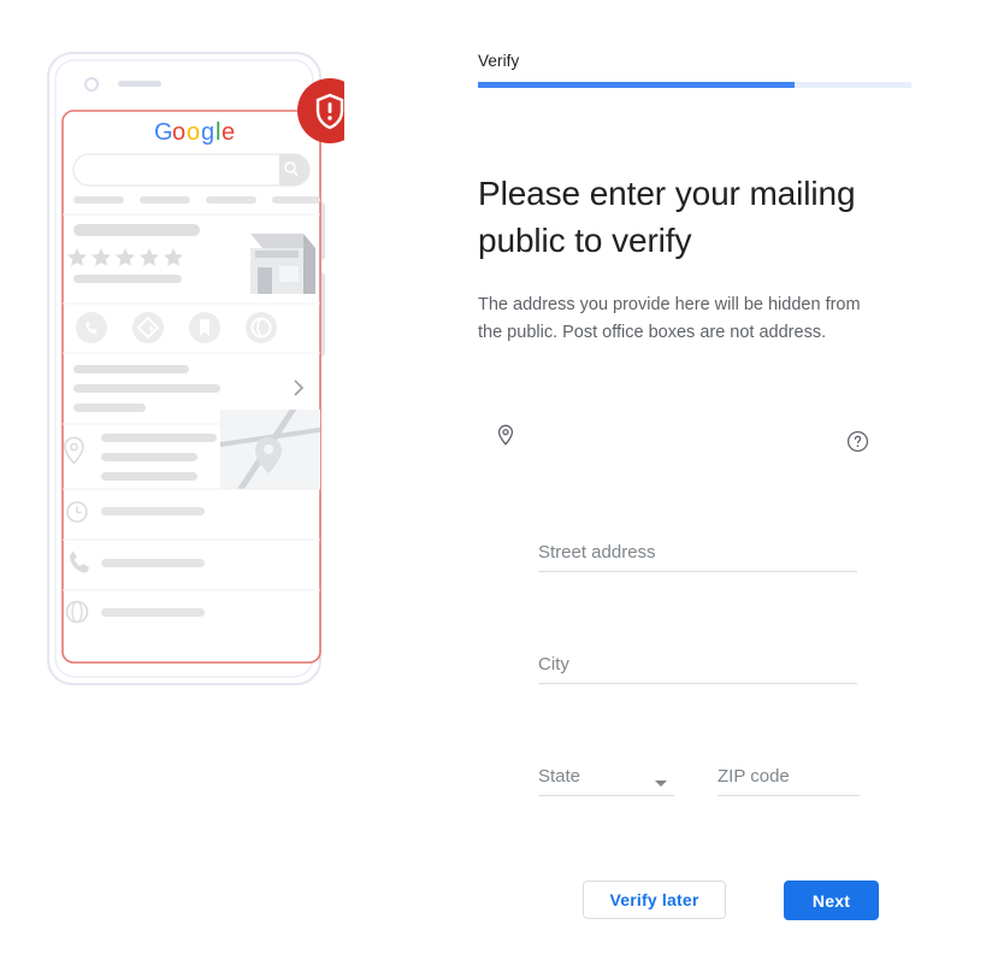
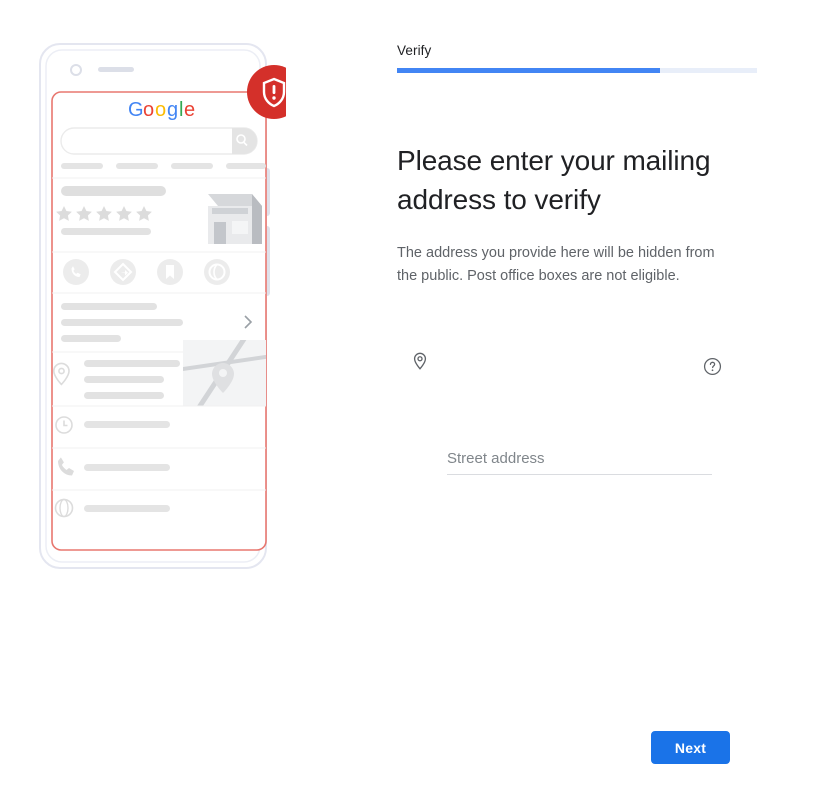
  G
  o
  o
  g
  l
  e
  Verify
- Please enter your mailing public to verify
+ Please enter your mailing address to verify
- The address you provide here will be hidden from the public. Post office boxes are not address.
+ The address you provide here will be hidden from the public. Post office boxes are not eligible.
  Street address
- City
- State
- ZIP code
- Verify later
  Next
